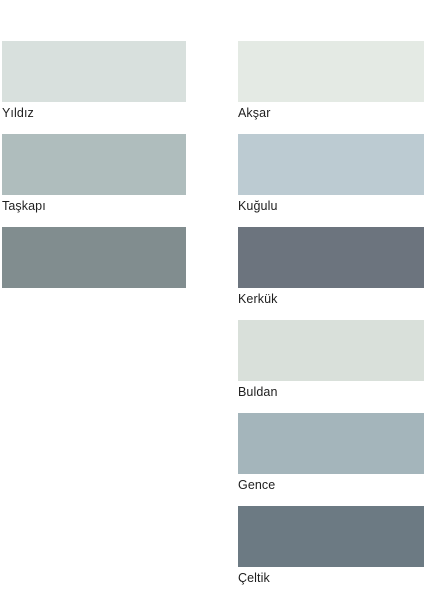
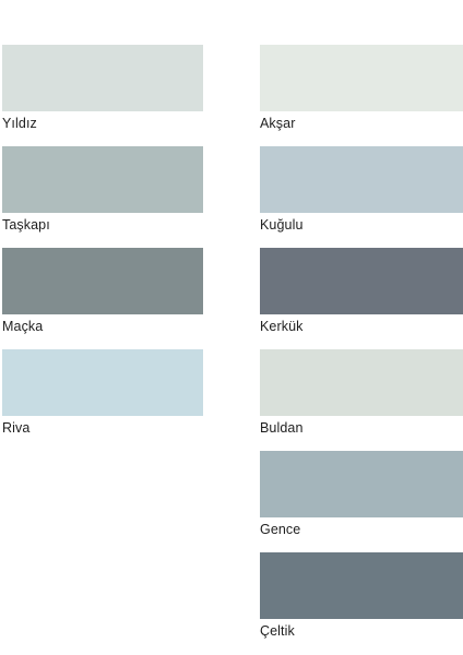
  Yıldız
  Taşkapı
+ Maçka
+ Riva
  Akşar
  Kuğulu
  Kerkük
  Buldan
  Gence
  Çeltik
